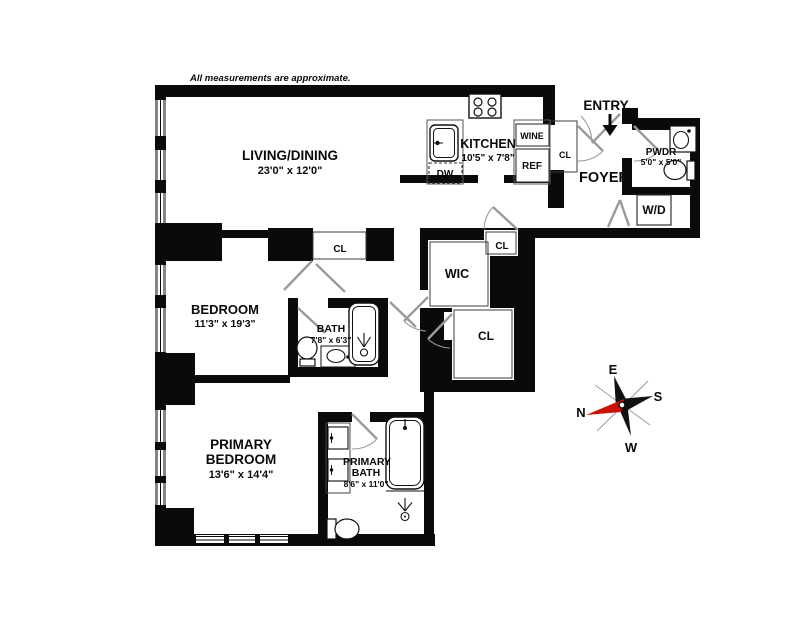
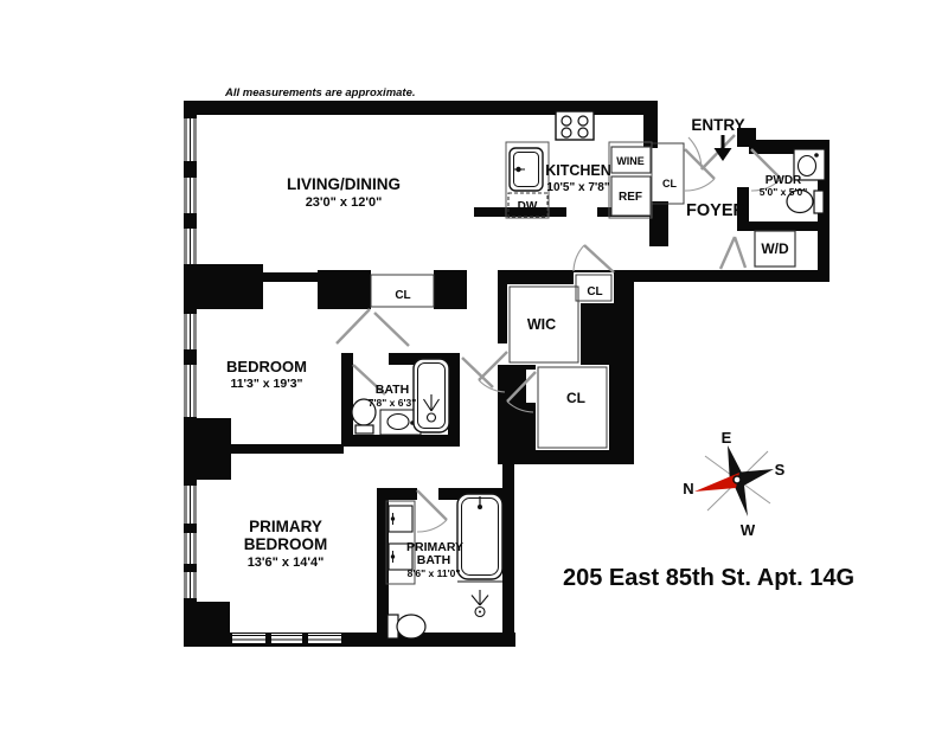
  E
  S
  W
  N
  All measurements are approximate.
  LIVING/DINING
  23'0" x 12'0"
  KITCHEN
  10'5" x 7'8"
  ENTRY
  FOYER
  PWDR
  5'0" x 5'0"
  W/D
  WINE
  REF
  DW
  CL
  CL
  CL
  CL
  WIC
  BEDROOM
  11'3" x 19'3"
  BATH
  7'8" x 6'3"
  PRIMARY
  BEDROOM
  13'6" x 14'4"
  PRIMARY
  BATH
  8'6" x 11'0"
+ 205 East 85th St. Apt. 14G
